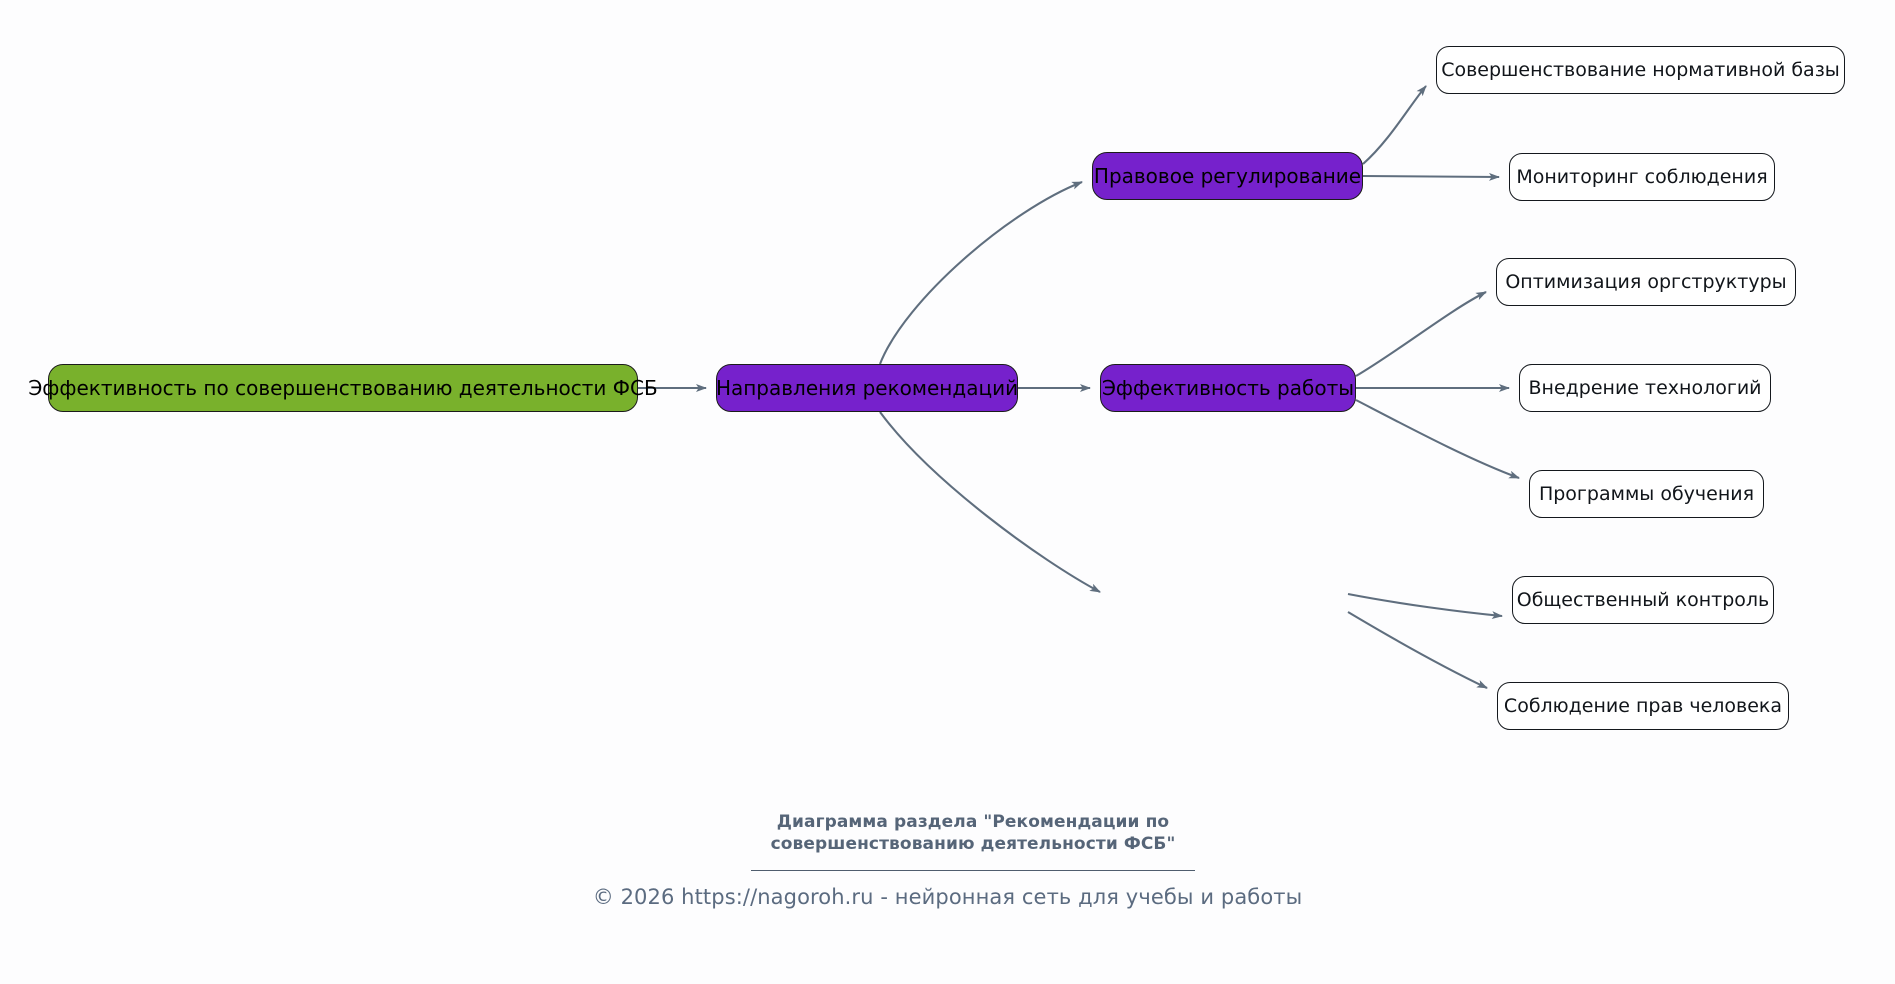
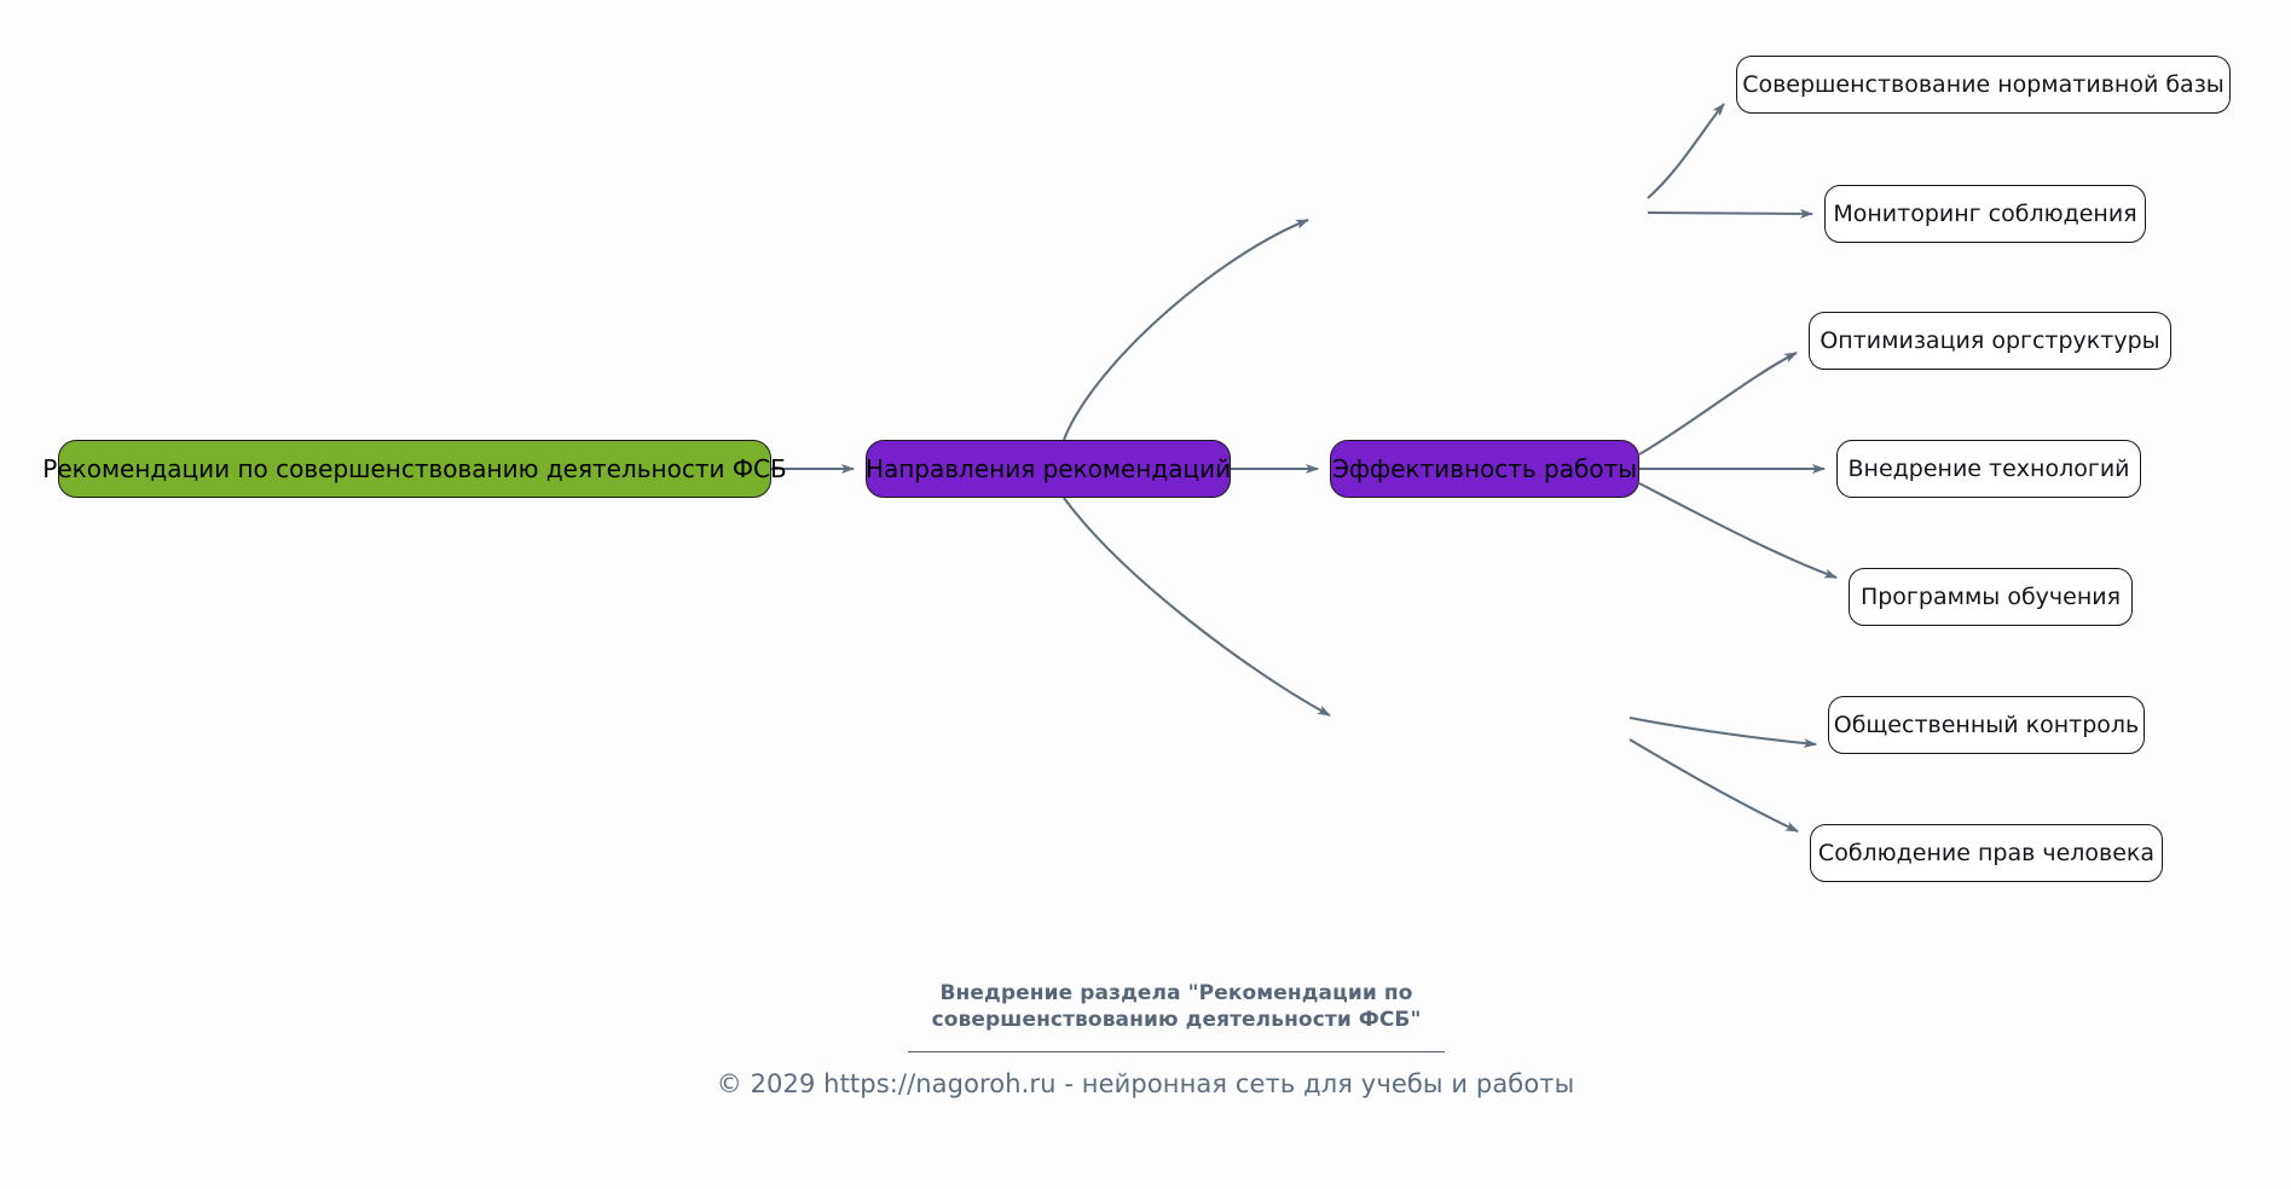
- Эффективность по совершенствованию деятельности ФСБ
+ Рекомендации по совершенствованию деятельности ФСБ
  Направления рекомендаций
- Правовое регулирование
  Совершенствование нормативной базы
  Мониторинг соблюдения
  Эффективность работы
  Оптимизация оргструктуры
  Внедрение технологий
  Программы обучения
  Общественный контроль
  Соблюдение прав человека
- Диаграмма раздела "Рекомендации по совершенствованию деятельности ФСБ"
+ Внедрение раздела "Рекомендации по совершенствованию деятельности ФСБ"
- © 2026 https://nagoroh.ru - нейронная сеть для учебы и работы
+ © 2029 https://nagoroh.ru - нейронная сеть для учебы и работы
